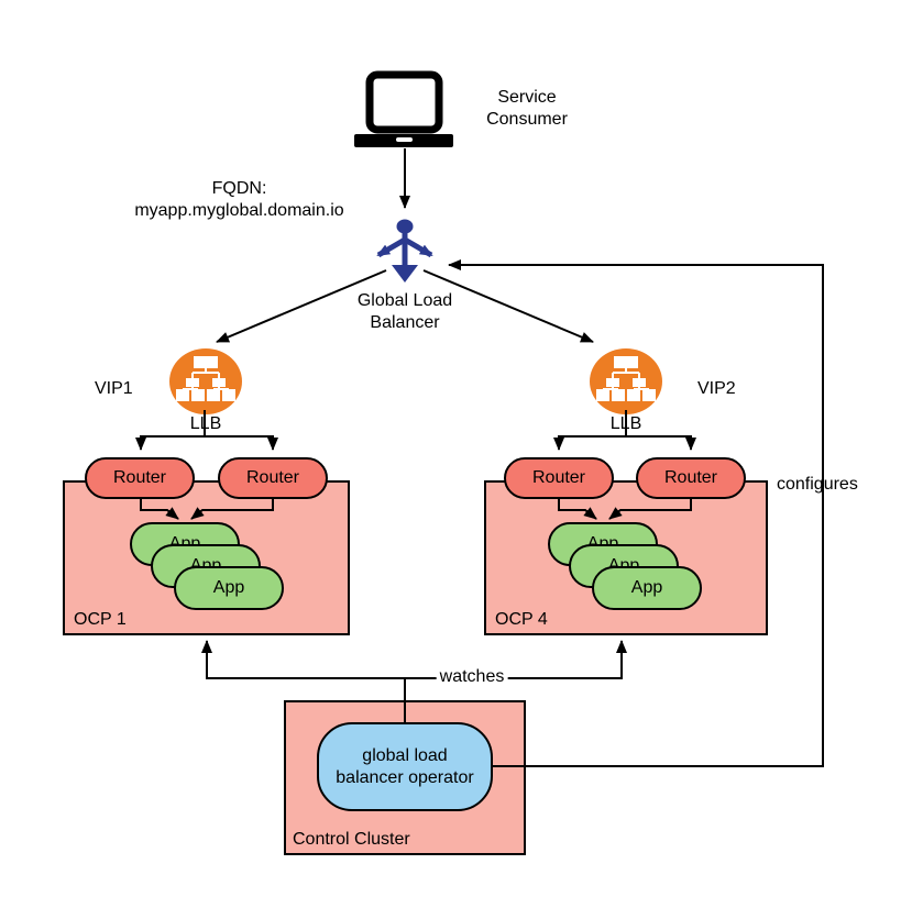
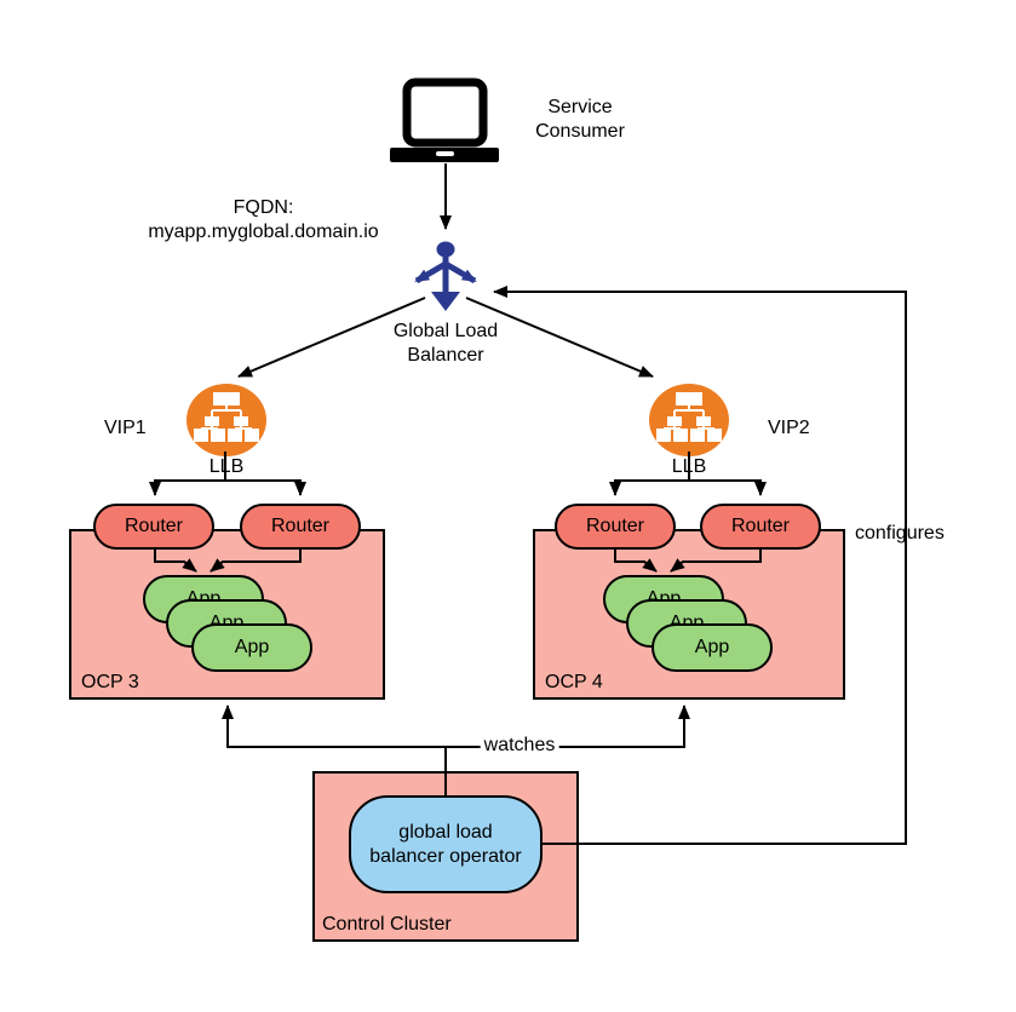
- OCP 1
+ OCP 3
  OCP 4
  Control Cluster
  Router
  Router
  Router
  Router
  App
  App
  global load balancer operator
  Service
  Consumer
  FQDN:
  myapp.myglobal.domain.io
  Global Load
  Balancer
  VIP1
  VIP2
  LLB
  LLB
  watches
  configures
